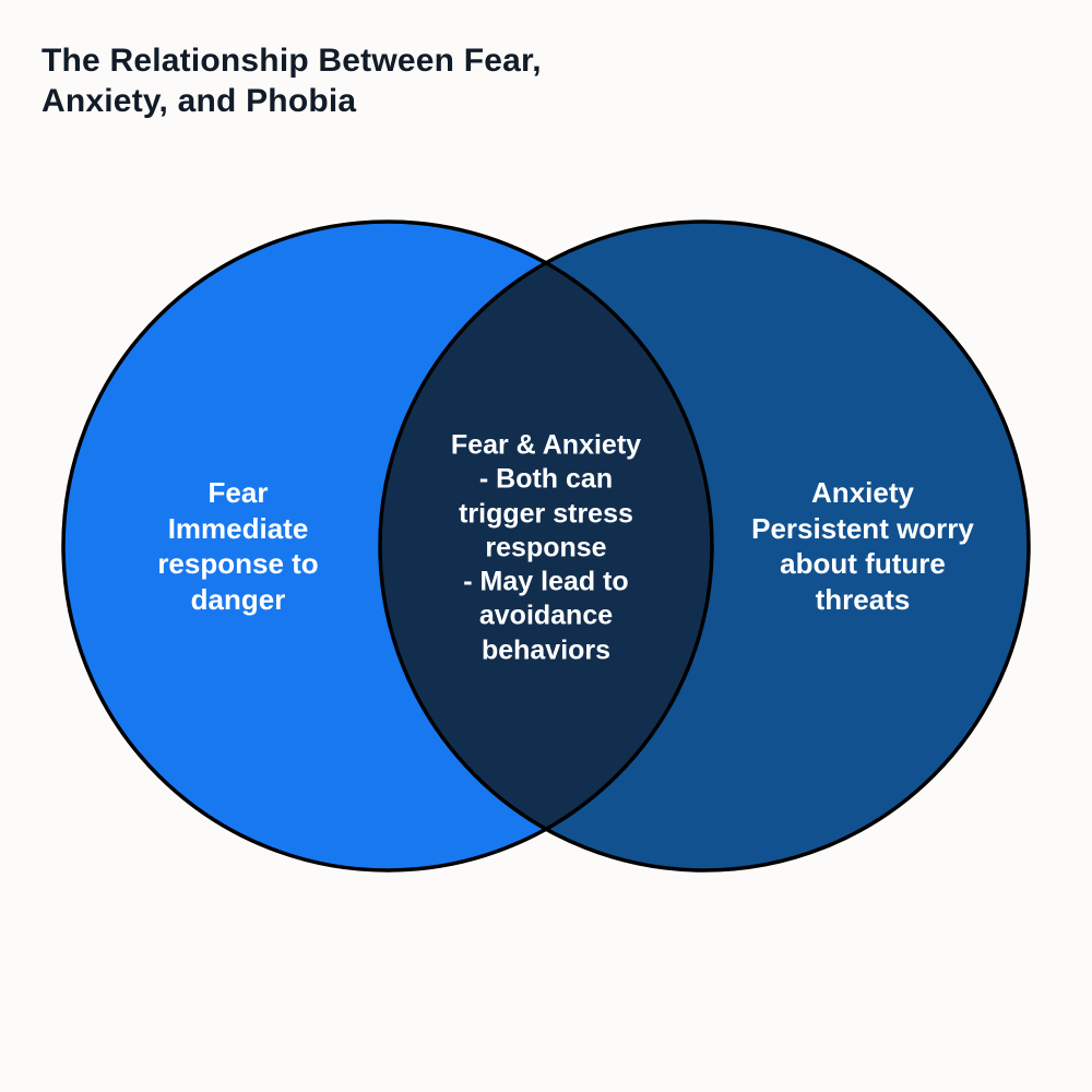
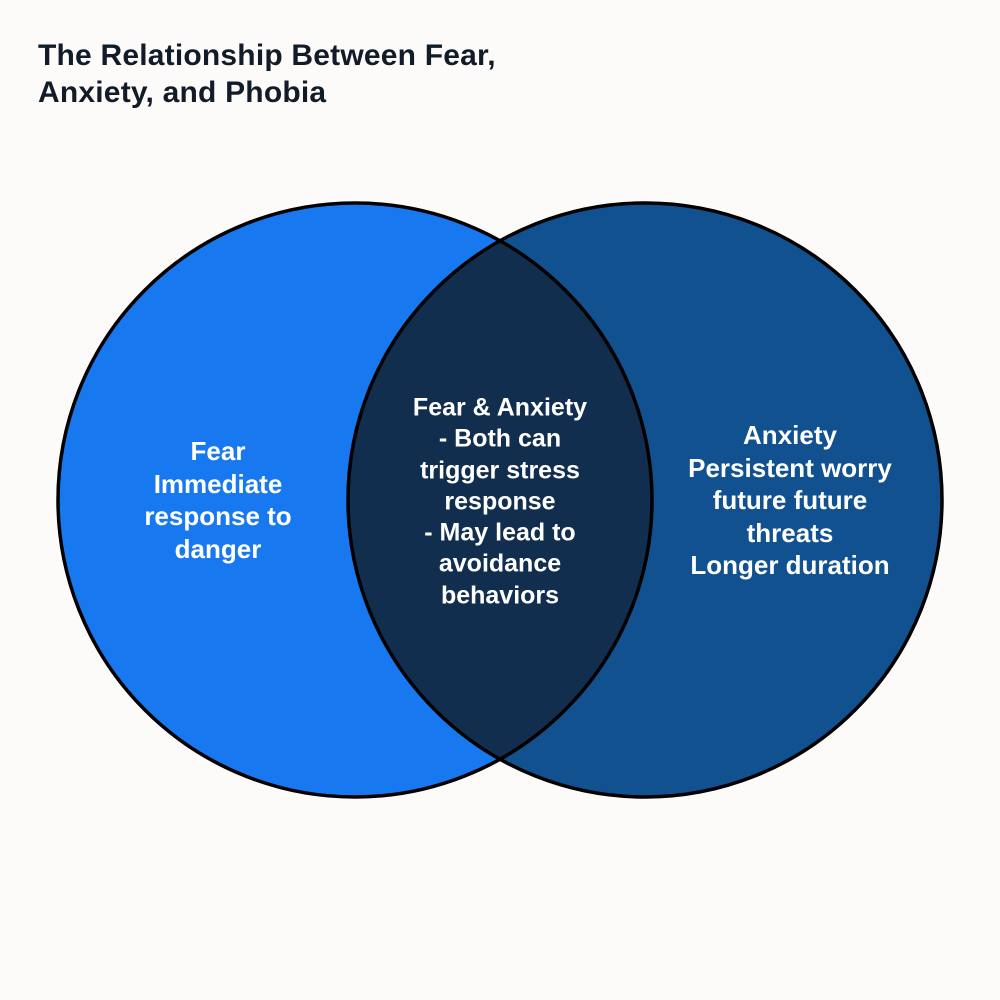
  The Relationship Between Fear, Anxiety, and Phobia
  Fear
  Immediate response to danger
  Fear & Anxiety
  - Both can trigger stress response
  - May lead to avoidance behaviors
  Anxiety
- Persistent worry about future threats
+ Persistent worry future future threats
+ Longer duration
